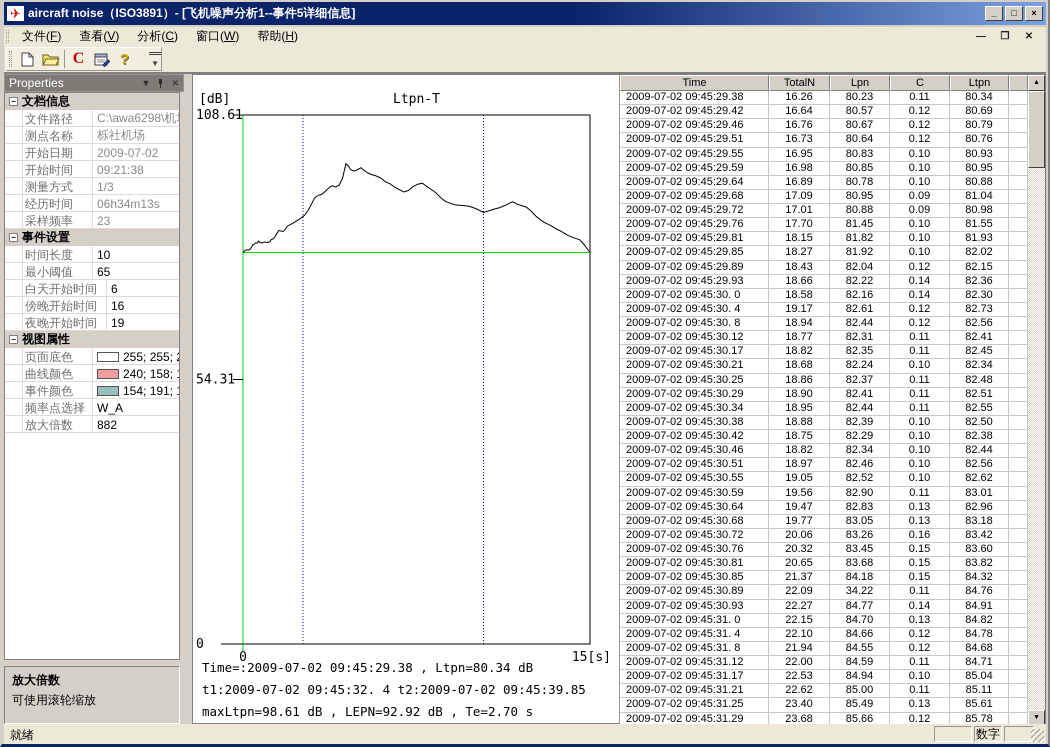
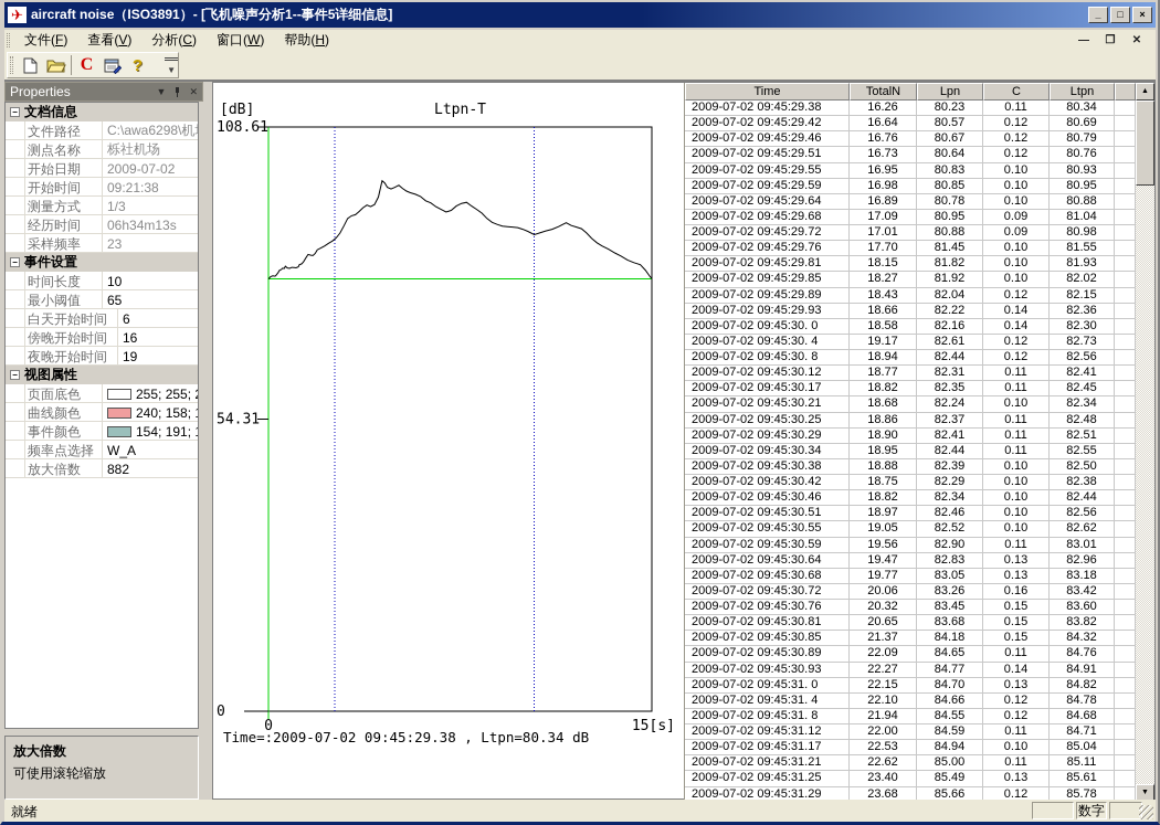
  ✈
  aircraft noise（ISO3891）- [飞机噪声分析1--事件5详细信息]
  _
  □
  ×
  文件(F) 查看(V) 分析(C) 窗口(W) 帮助(H)
  —
  ❐
  ✕
  C
  ?
  ▼
  Properties
  ▼
  ✕
  −
  文档信息
  文件路径
  C:\awa6298\机
  测点名称
  栎社机场
  开始日期
  2009-07-02
  开始时间
  09:21:38
  测量方式
  1/3
  经历时间
  06h34m13s
  采样频率
  23
  −
  事件设置
  时间长度
  10
  最小阈值
  65
  白天开始时间
  6
  傍晚开始时间
  16
  夜晚开始时间
  19
  −
  视图属性
  页面底色
  255; 255;
  曲线颜色
  240; 158;
  事件颜色
  154; 191;
  频率点选择
  W_A
  放大倍数
  882
  放大倍数
  可使用滚轮缩放
  [dB]
  Ltpn-T
  108.61
  54.31
  0
  0
  15[s]
  Time=:2009-07-02 09:45:29.38 , Ltpn=80.34 dB
- t1:2009-07-02 09:45:32. 4 t2:2009-07-02 09:45:39.85
- maxLtpn=98.61 dB , LEPN=92.92 dB , Te=2.70 s
  Time
  TotalN
  Lpn
  C
  Ltpn
  2009-07-02 09:45:29.38
  16.26
  80.23
  0.11
  80.34
  2009-07-02 09:45:29.42
  16.64
  80.57
  0.12
  80.69
  2009-07-02 09:45:29.46
  16.76
  80.67
  0.12
  80.79
  2009-07-02 09:45:29.51
  16.73
  80.64
  0.12
  80.76
  2009-07-02 09:45:29.55
  16.95
  80.83
  0.10
  80.93
  2009-07-02 09:45:29.59
  16.98
  80.85
  0.10
  80.95
  2009-07-02 09:45:29.64
  16.89
  80.78
  0.10
  80.88
  2009-07-02 09:45:29.68
  17.09
  80.95
  0.09
  81.04
  2009-07-02 09:45:29.72
  17.01
  80.88
  0.09
  80.98
  2009-07-02 09:45:29.76
  17.70
  81.45
  0.10
  81.55
  2009-07-02 09:45:29.81
  18.15
  81.82
  0.10
  81.93
  2009-07-02 09:45:29.85
  18.27
  81.92
  0.10
  82.02
  2009-07-02 09:45:29.89
  18.43
  82.04
  0.12
  82.15
  2009-07-02 09:45:29.93
  18.66
  82.22
  0.14
  82.36
  2009-07-02 09:45:30. 0
  18.58
  82.16
  0.14
  82.30
  2009-07-02 09:45:30. 4
  19.17
  82.61
  0.12
  82.73
  2009-07-02 09:45:30. 8
  18.94
  82.44
  0.12
  82.56
  2009-07-02 09:45:30.12
  18.77
  82.31
  0.11
  82.41
  2009-07-02 09:45:30.17
  18.82
  82.35
  0.11
  82.45
  2009-07-02 09:45:30.21
  18.68
  82.24
  0.10
  82.34
  2009-07-02 09:45:30.25
  18.86
  82.37
  0.11
  82.48
  2009-07-02 09:45:30.29
  18.90
  82.41
  0.11
  82.51
  2009-07-02 09:45:30.34
  18.95
  82.44
  0.11
  82.55
  2009-07-02 09:45:30.38
  18.88
  82.39
  0.10
  82.50
  2009-07-02 09:45:30.42
  18.75
  82.29
  0.10
  82.38
  2009-07-02 09:45:30.46
  18.82
  82.34
  0.10
  82.44
  2009-07-02 09:45:30.51
  18.97
  82.46
  0.10
  82.56
  2009-07-02 09:45:30.55
  19.05
  82.52
  0.10
  82.62
  2009-07-02 09:45:30.59
  19.56
  82.90
  0.11
  83.01
  2009-07-02 09:45:30.64
  19.47
  82.83
  0.13
  82.96
  2009-07-02 09:45:30.68
  19.77
  83.05
  0.13
  83.18
  2009-07-02 09:45:30.72
  20.06
  83.26
  0.16
  83.42
  2009-07-02 09:45:30.76
  20.32
  83.45
  0.15
  83.60
  2009-07-02 09:45:30.81
  20.65
  83.68
  0.15
  83.82
  2009-07-02 09:45:30.85
  21.37
  84.18
  0.15
  84.32
  2009-07-02 09:45:30.89
  22.09
- 34.22
+ 84.65
  0.11
  84.76
  2009-07-02 09:45:30.93
  22.27
  84.77
  0.14
  84.91
  2009-07-02 09:45:31. 0
  22.15
  84.70
  0.13
  84.82
  2009-07-02 09:45:31. 4
  22.10
  84.66
  0.12
  84.78
  2009-07-02 09:45:31. 8
  21.94
  84.55
  0.12
  84.68
  2009-07-02 09:45:31.12
  22.00
  84.59
  0.11
  84.71
  2009-07-02 09:45:31.17
  22.53
  84.94
  0.10
  85.04
  2009-07-02 09:45:31.21
  22.62
  85.00
  0.11
  85.11
  2009-07-02 09:45:31.25
  23.40
  85.49
  0.13
  85.61
  2009-07-02 09:45:31.29
  23.68
  85.66
  0.12
  85.78
  就绪
  数字
